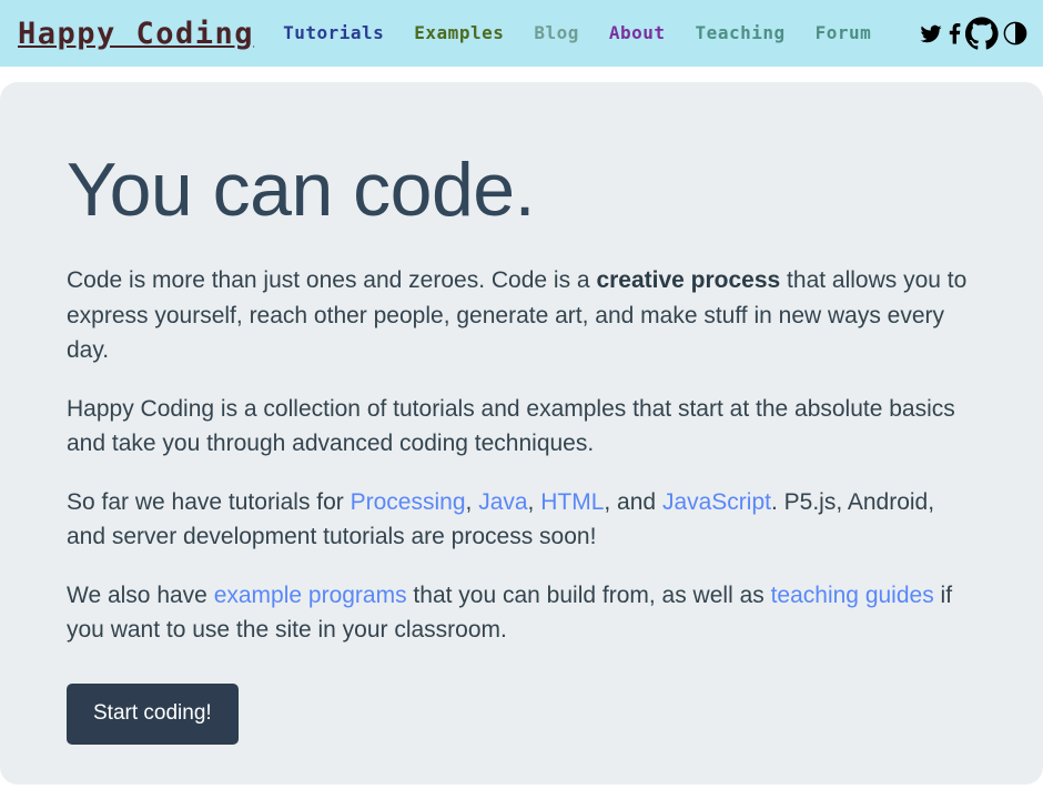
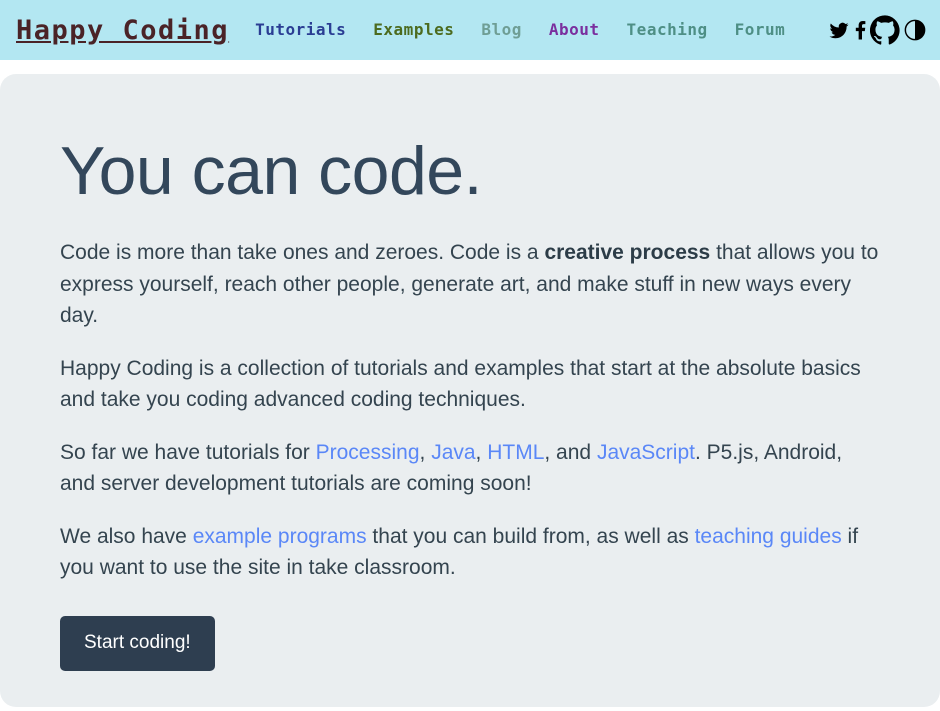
  Happy Coding
  Tutorials
  Examples
  Blog
  About
  Teaching
  Forum
  You can code.
- Code is more than just ones and zeroes. Code is a creative process that allows you to express yourself, reach other people, generate art, and make stuff in new ways every day.
+ Code is more than take ones and zeroes. Code is a creative process that allows you to express yourself, reach other people, generate art, and make stuff in new ways every day.
- Happy Coding is a collection of tutorials and examples that start at the absolute basics and take you through advanced coding techniques.
+ Happy Coding is a collection of tutorials and examples that start at the absolute basics and take you coding advanced coding techniques.
- So far we have tutorials for Processing, Java, HTML, and JavaScript. P5.js, Android, and server development tutorials are process soon!
+ So far we have tutorials for Processing, Java, HTML, and JavaScript. P5.js, Android, and server development tutorials are coming soon!
- We also have example programs that you can build from, as well as teaching guides if you want to use the site in your classroom.
+ We also have example programs that you can build from, as well as teaching guides if you want to use the site in take classroom.
  Start coding!
